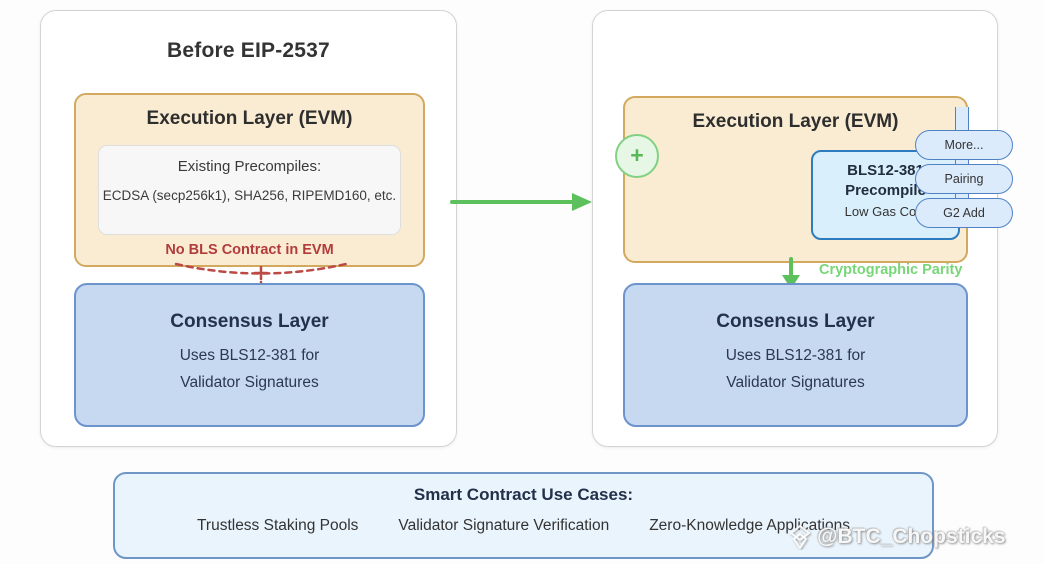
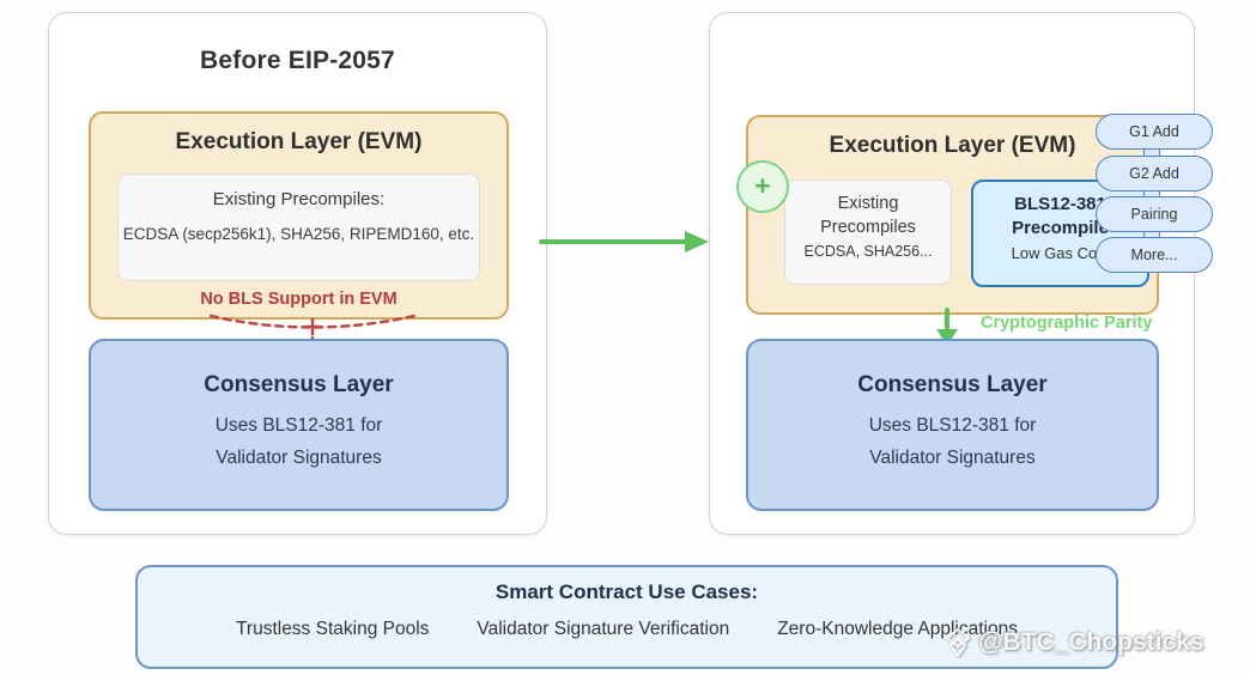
- Before EIP-2537
+ Before EIP-2057
  Execution Layer (EVM)
  Existing Precompiles:
  ECDSA (secp256k1), SHA256, RIPEMD160, etc.
- No BLS Contract in EVM
+ No BLS Support in EVM
  Consensus Layer
  Uses BLS12-381 for
  Validator Signatures
  Execution Layer (EVM)
+ Existing
+ Precompiles
+ ECDSA, SHA256...
  BLS12-38
  Precompil
  Low Gas Co
  +
+ G1 Add
- More...
+ G2 Add
  Pairing
- G2 Add
+ More...
  Cryptographic Parity
  Consensus Layer
  Uses BLS12-381 for
  Validator Signatures
  Smart Contract Use Cases:
  Trustless Staking Pools
  Validator Signature Verification
  Zero-Knowledge Applcations
  @BTC_Chopsticks
